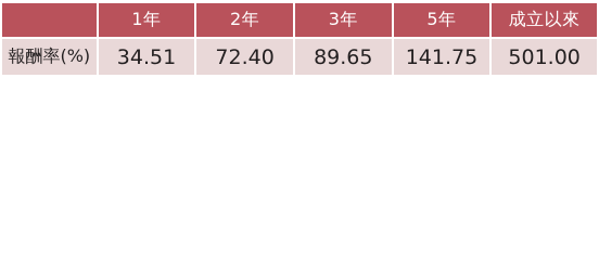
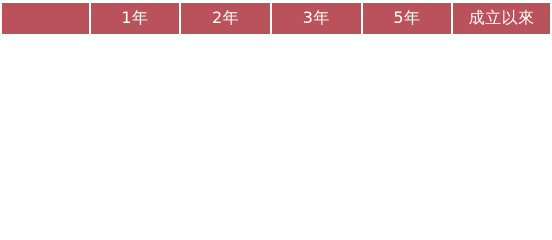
  	1年	2年	3年	5年	成立以來
- 報酬率(%)	34.51	72.40	89.65	141.75	501.00
